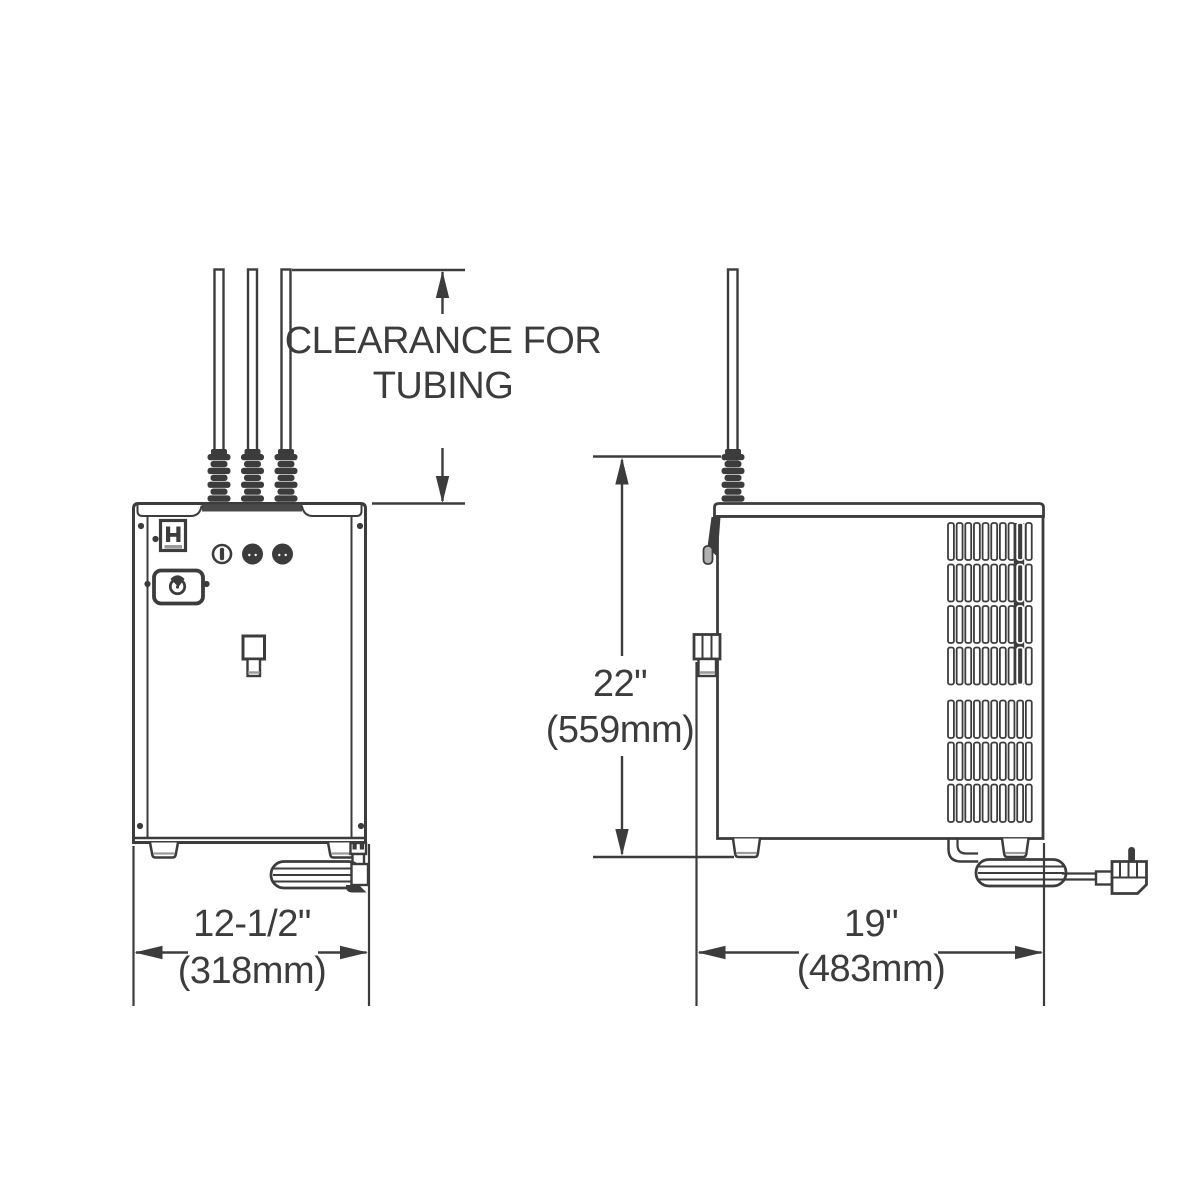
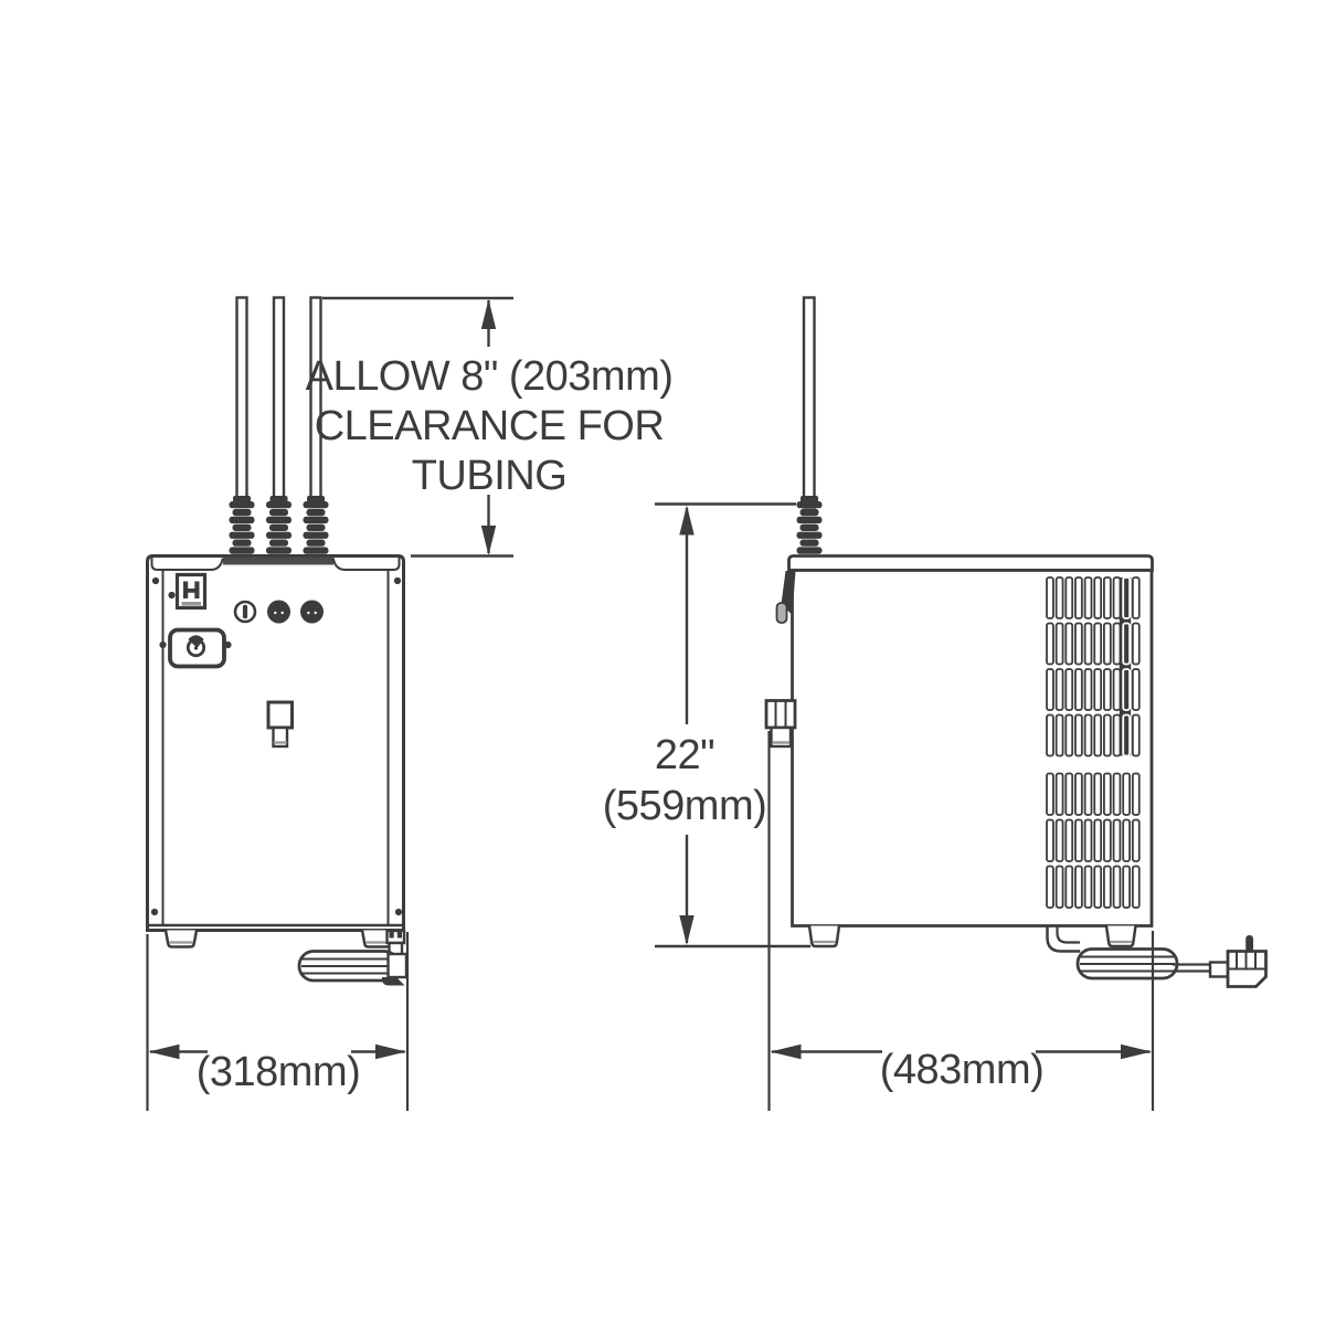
+ ALLOW 8" (203mm)
  CLEARANCE FOR
  TUBING
  22"
  (559mm)
- 12-1/2"
  (318mm)
- 19"
  (483mm)
